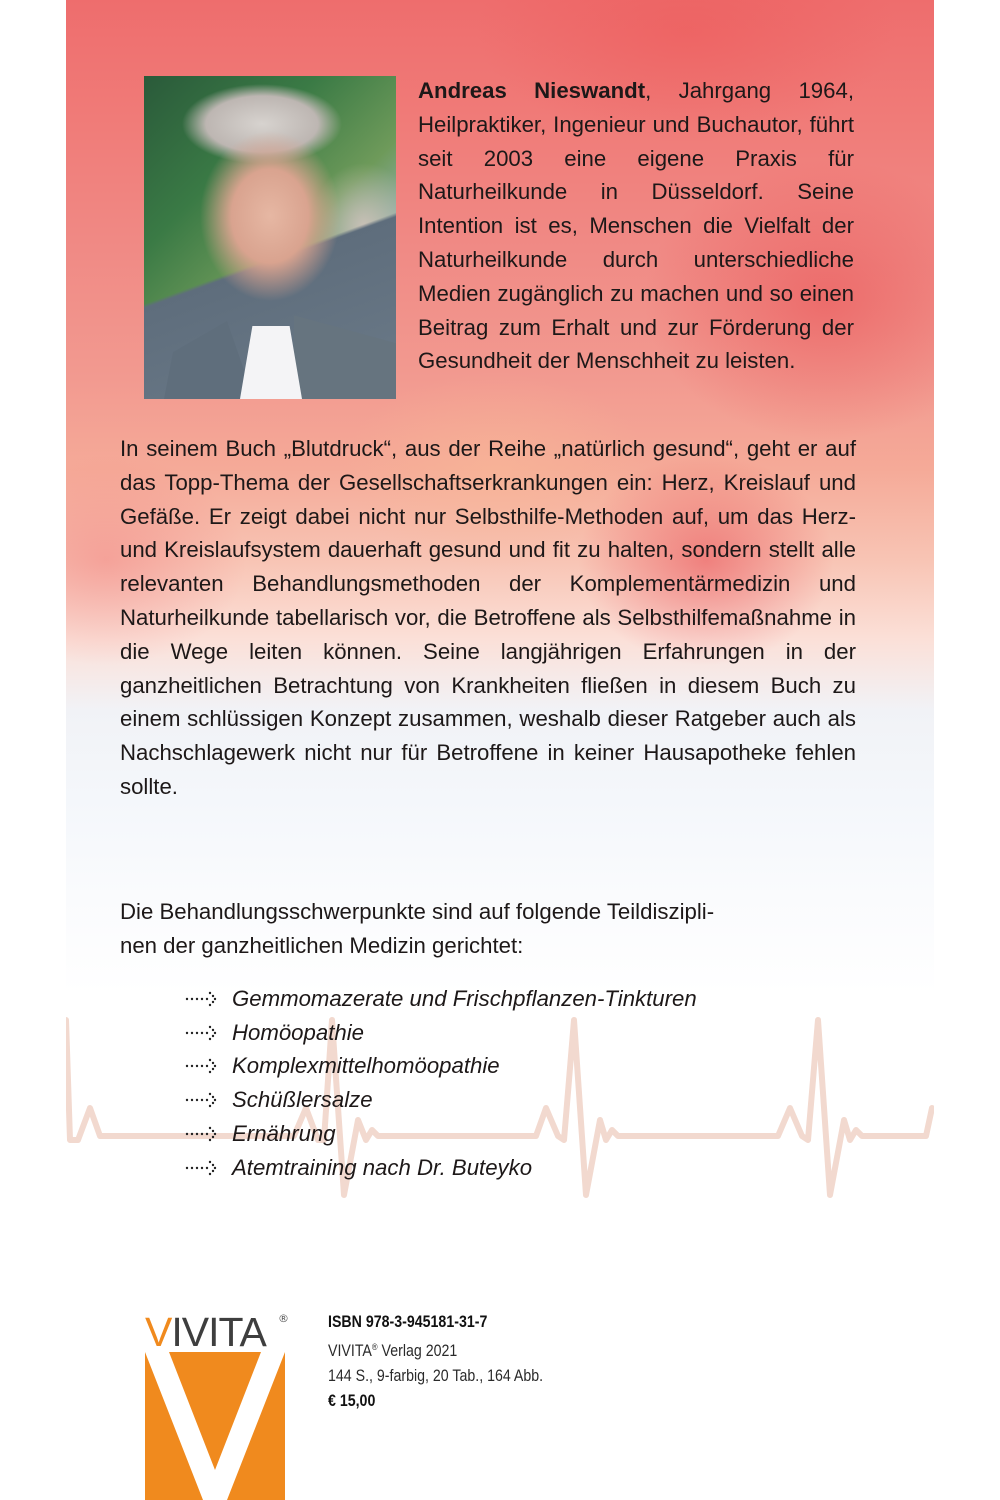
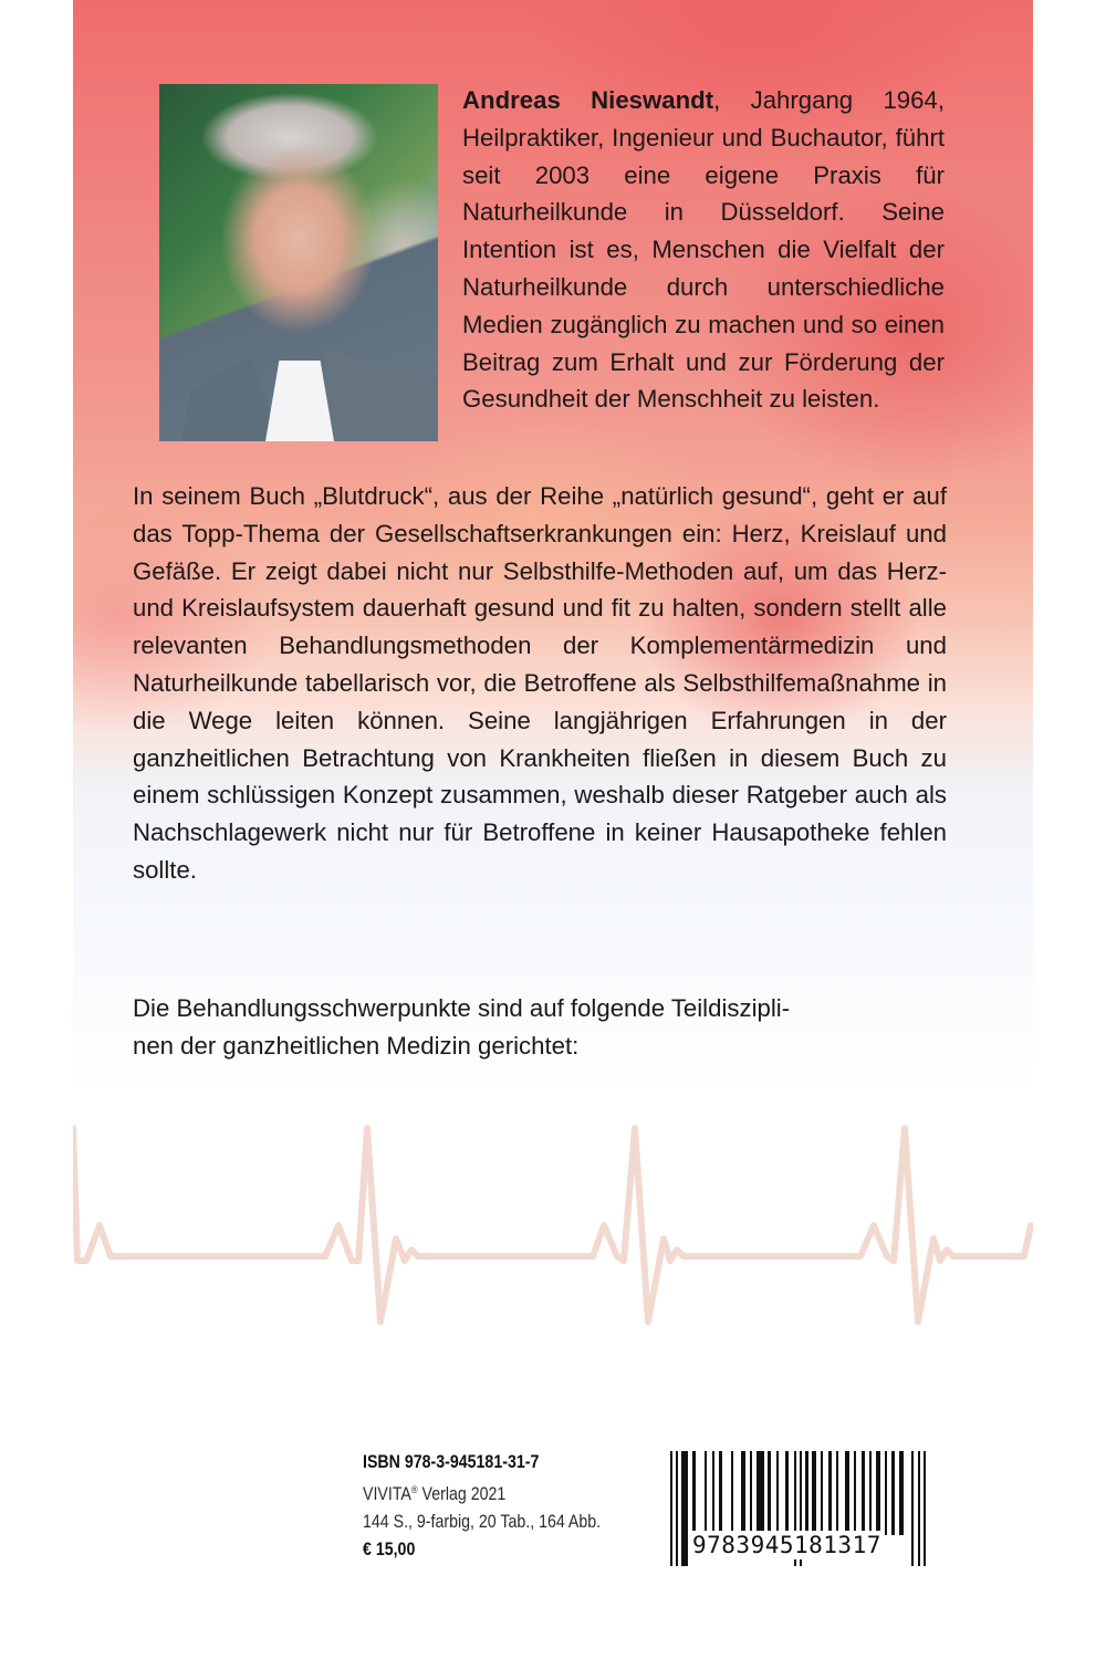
  Andreas Nieswandt, Jahrgang 1964, Heilpraktiker, Ingenieur und Buch­autor, führt seit 2003 eine eigene Pra­xis für Naturheilkunde in Düsseldorf. Seine Intention ist es, Menschen die Vielfalt der Naturheilkunde durch un­terschiedliche Medien zugänglich zu machen und so einen Beitrag zum Er­halt und zur Förderung der Gesund­heit der Menschheit zu leisten.
  In seinem Buch „Blutdruck“, aus der Reihe „natürlich ge­sund“, geht er auf das Topp-Thema der Gesellschaftserkran­kungen ein: Herz, Kreislauf und Gefäße. Er zeigt dabei nicht nur Selbsthilfe-Methoden auf, um das Herz- und Kreislauf­system dauerhaft gesund und fit zu halten, sondern stellt alle relevanten Behandlungsmethoden der Komplementärmedi­zin und Naturheilkunde tabellarisch vor, die Betroffene als Selbsthilfemaßnahme in die Wege leiten können. Seine lang­jährigen Erfahrungen in der ganzheitlichen Betrachtung von Krankheiten fließen in diesem Buch zu einem schlüssigen Konzept zusammen, weshalb dieser Ratgeber auch als Nach­schlagewerk nicht nur für Betroffene in keiner Hausapotheke fehlen sollte.
  Die Behandlungsschwerpunkte sind auf folgende Teildiszipli-
  nen der ganzheitlichen Medizin gerichtet:
- Gemmomazerate und Frischpflanzen-Tinkturen
- Homöopathie
- Komplexmittelhomöopathie
- Schüßlersalze
- Ernährung
- Atemtraining nach Dr. Buteyko
- VIVITA
- ®
  ISBN 978-3-945181-31-7
  VIVITA® Verlag 2021
  144 S., 9-farbig, 20 Tab., 164 Abb.
  € 15,00
+ 9783945181317
